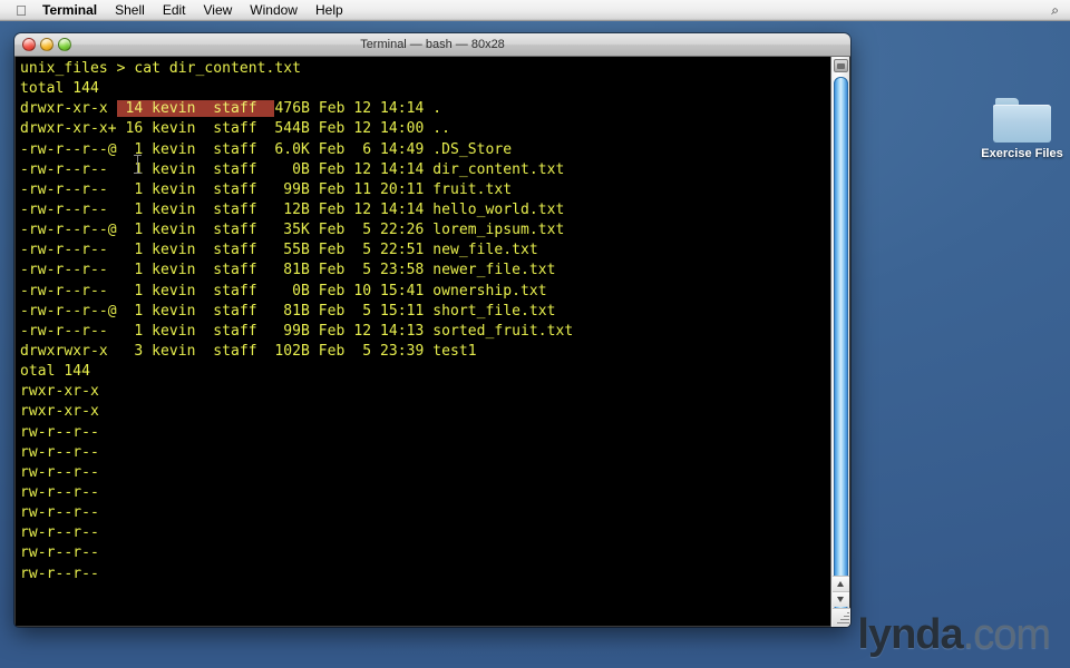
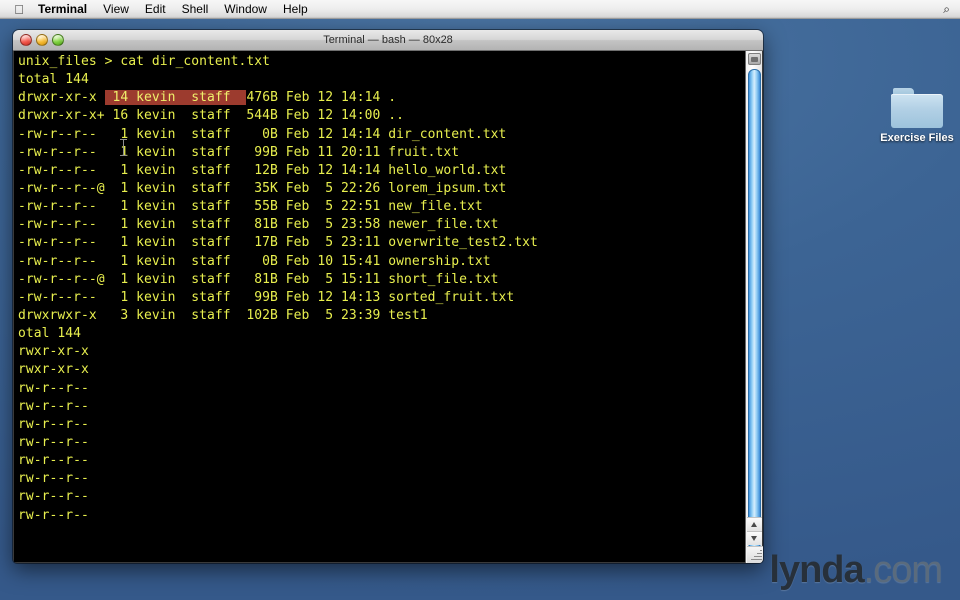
  
  Terminal
- Shell
+ View
  Edit
- View
+ Shell
  Window
  Help
  ⌕
  Exercise Files
  Terminal — bash — 80x28
  unix_files > cat dir_content.txt
  total 144
  drwxr-xr-x 14 kevin staff 476B Feb 12 14:14 .
  drwxr-xr-x+ 16 kevin staff 544B Feb 12 14:00 ..
- -rw-r--r--@ 1 kevin staff 6.0K Feb 6 14:49 .DS_Store
  -rw-r--r-- 1 kevin staff 0B Feb 12 14:14 dir_content.txt
  -rw-r--r-- 1 kevin staff 99B Feb 11 20:11 fruit.txt
  -rw-r--r-- 1 kevin staff 12B Feb 12 14:14 hello_world.txt
  -rw-r--r--@ 1 kevin staff 35K Feb 5 22:26 lorem_ipsum.txt
  -rw-r--r-- 1 kevin staff 55B Feb 5 22:51 new_file.txt
  -rw-r--r-- 1 kevin staff 81B Feb 5 23:58 newer_file.txt
+ -rw-r--r-- 1 kevin staff 17B Feb 5 23:11 overwrite_test2.txt
  -rw-r--r-- 1 kevin staff 0B Feb 10 15:41 ownership.txt
  -rw-r--r--@ 1 kevin staff 81B Feb 5 15:11 short_file.txt
  -rw-r--r-- 1 kevin staff 99B Feb 12 14:13 sorted_fruit.txt
  drwxrwxr-x 3 kevin staff 102B Feb 5 23:39 test1
  otal 144
  rwxr-xr-x
  rwxr-xr-x
  rw-r--r--
  rw-r--r--
  rw-r--r--
  rw-r--r--
  rw-r--r--
  rw-r--r--
  rw-r--r--
  rw-r--r--
  lynda.com
